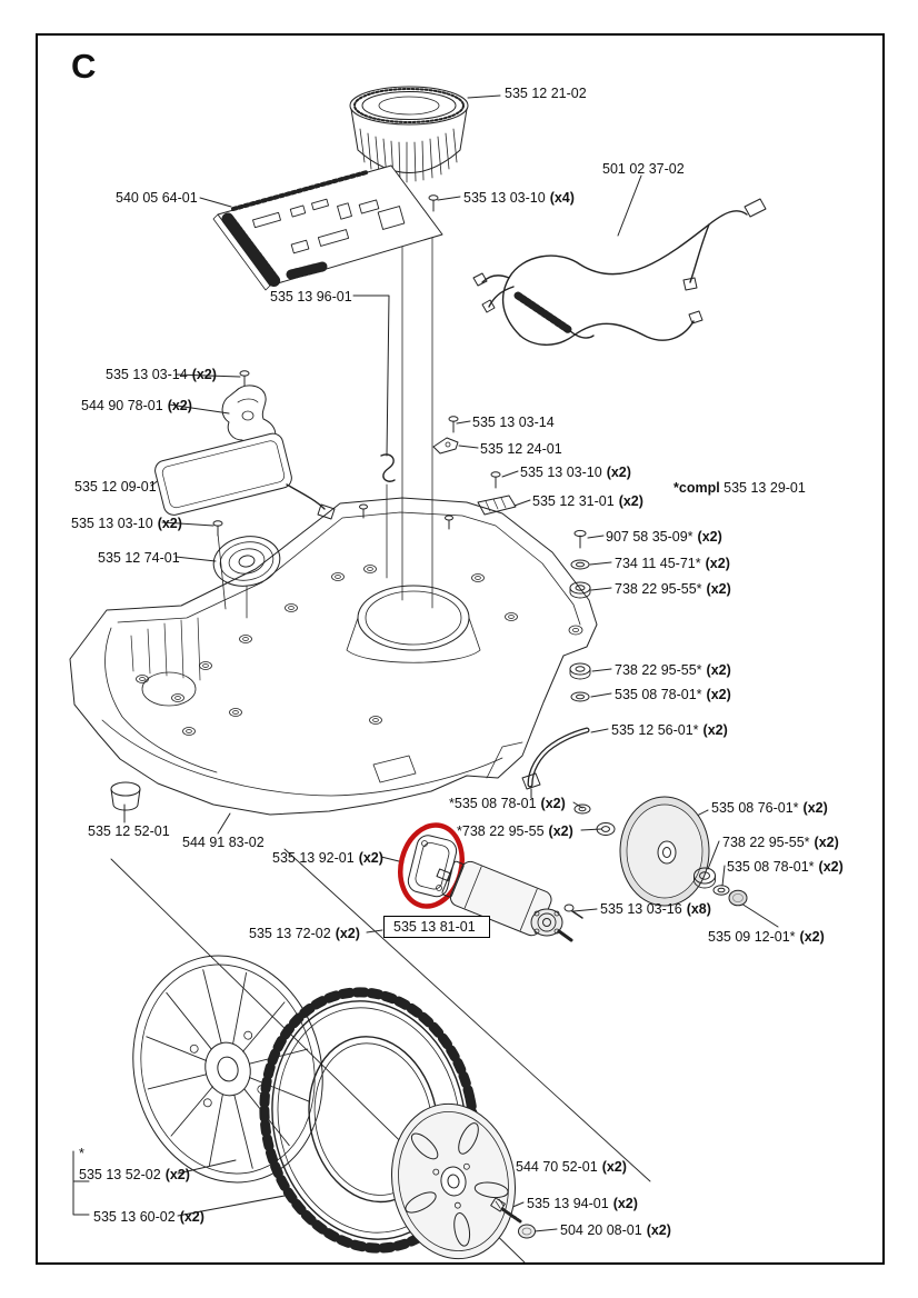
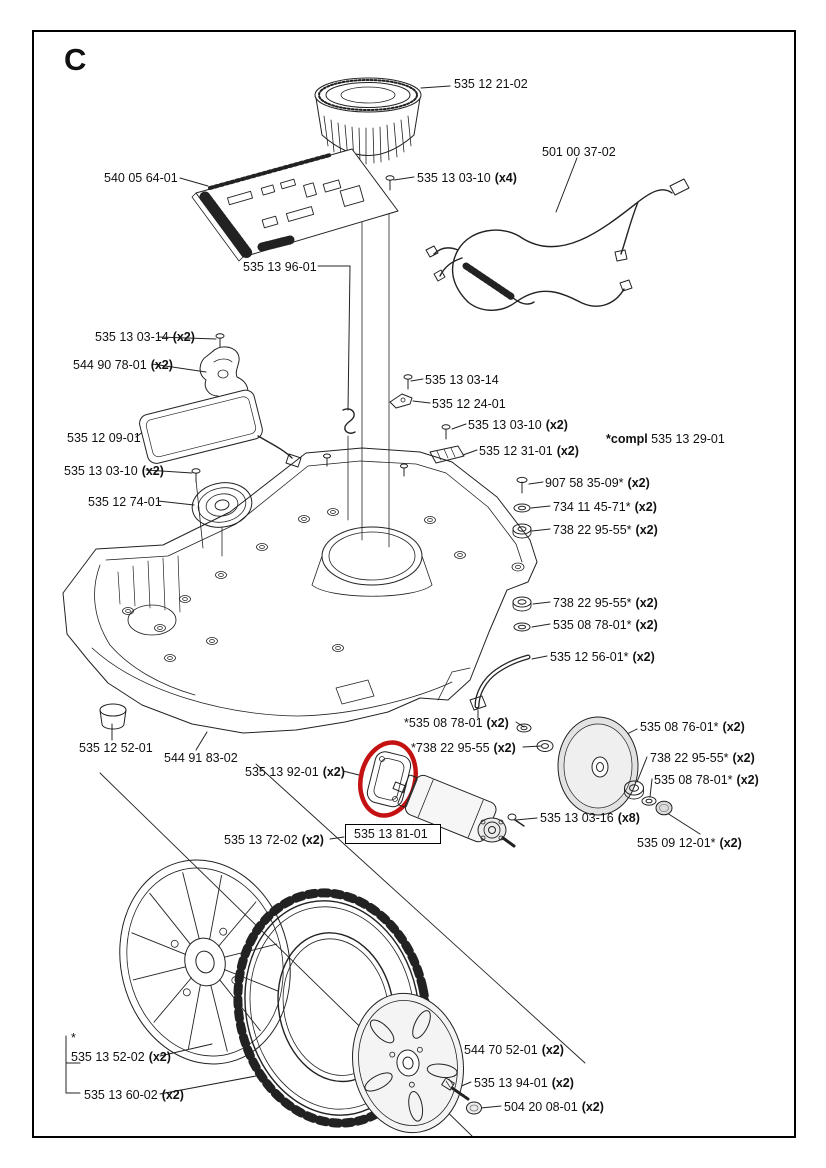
  C
  535 12 21-02
  540 05 64-01
  535 13 03-10 (x4)
- 501 02 37-02
+ 501 00 37-02
  535 13 96-01
  535 13 03-14 (x2)
  544 90 78-01 (x2)
  535 12 09-01
  535 13 03-10 (x2)
  535 12 74-01
  535 13 03-14
  535 12 24-01
  535 13 03-10 (x2)
  535 12 31-01 (x2)
  *compl 535 13 29-01
  907 58 35-09* (x2)
  734 11 45-71* (x2)
  738 22 95-55* (x2)
  738 22 95-55* (x2)
  535 08 78-01* (x2)
  535 12 56-01* (x2)
  *535 08 78-01 (x2)
  *738 22 95-55 (x2)
  535 08 76-01* (x2)
  738 22 95-55* (x2)
  535 08 78-01* (x2)
  535 12 52-01
  544 91 83-02
  535 13 92-01 (x2)
  535 13 72-02 (x2)
  535 13 81-01
  535 13 03-16 (x8)
  535 09 12-01* (x2)
  544 70 52-01 (x2)
  535 13 52-02 (x2)
  535 13 94-01 (x2)
  535 13 60-02 (x2)
  504 20 08-01 (x2)
  *
